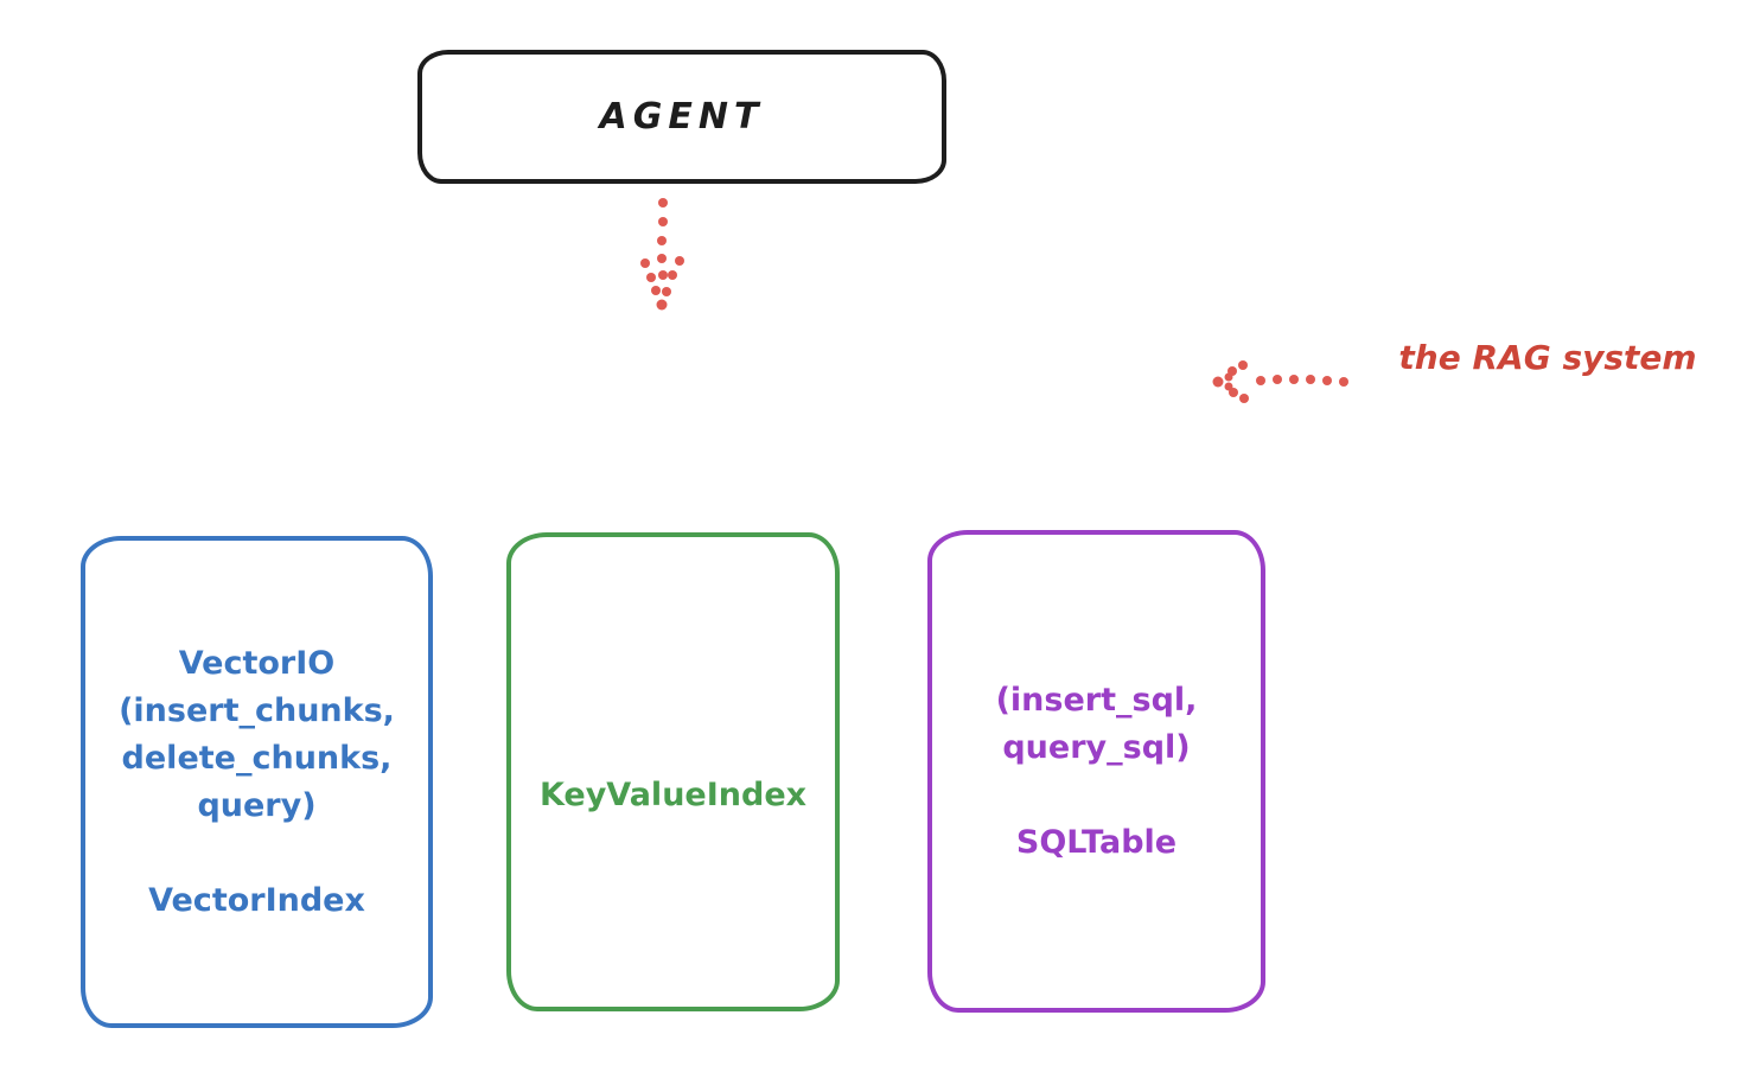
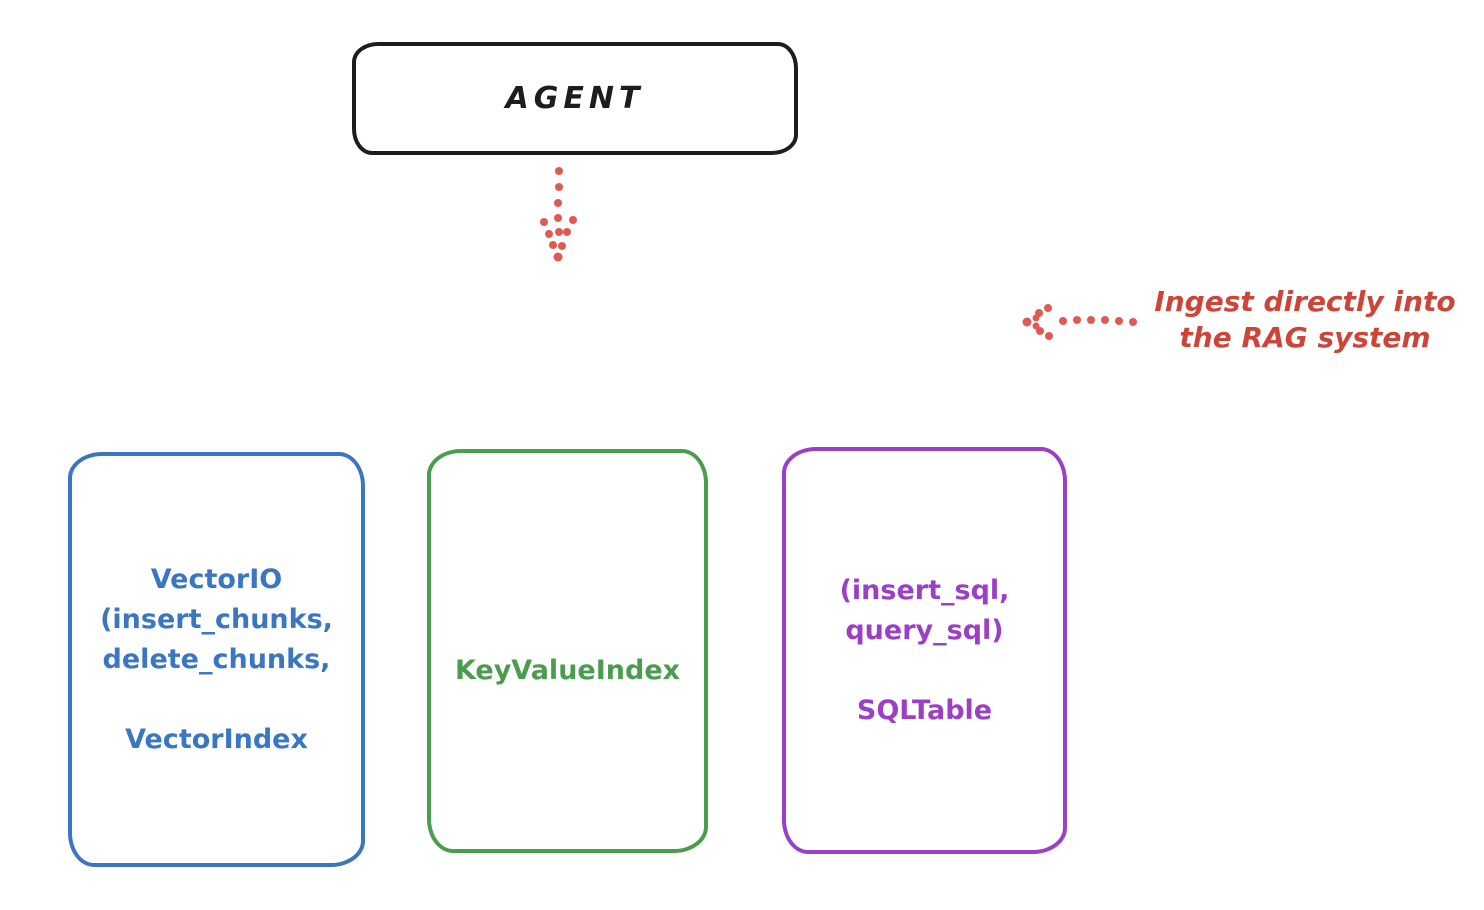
  AGENT
+ Ingest directly into
  the RAG system
  VectorIO
  (insert_chunks,
  delete_chunks,
- query)
  VectorIndex
  KeyValueIndex
  (insert_sql,
  query_sql)
  SQLTable
